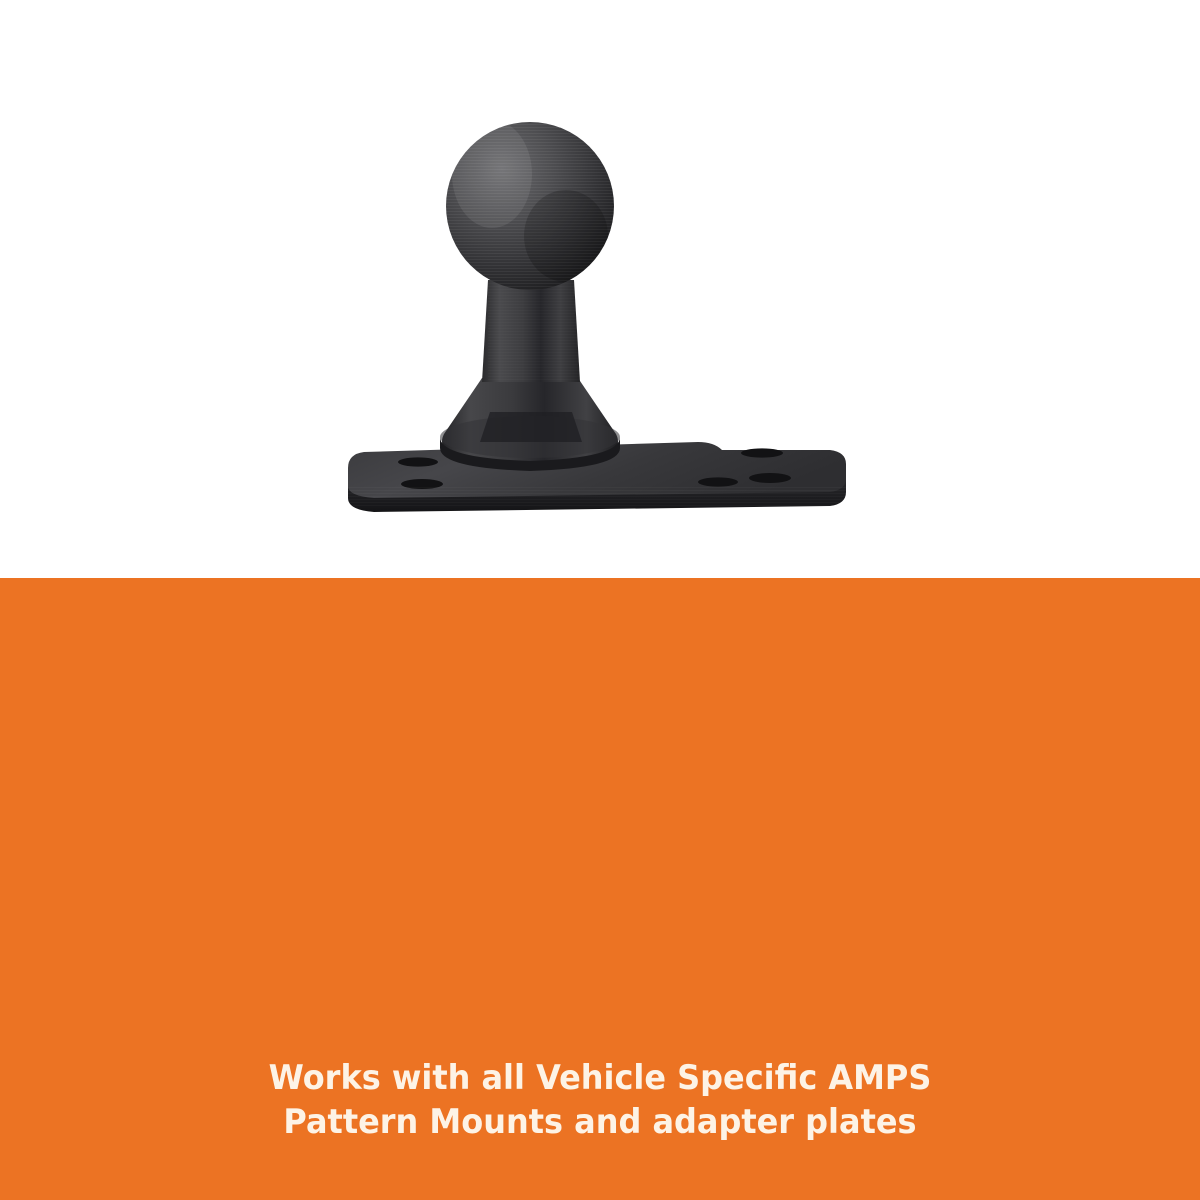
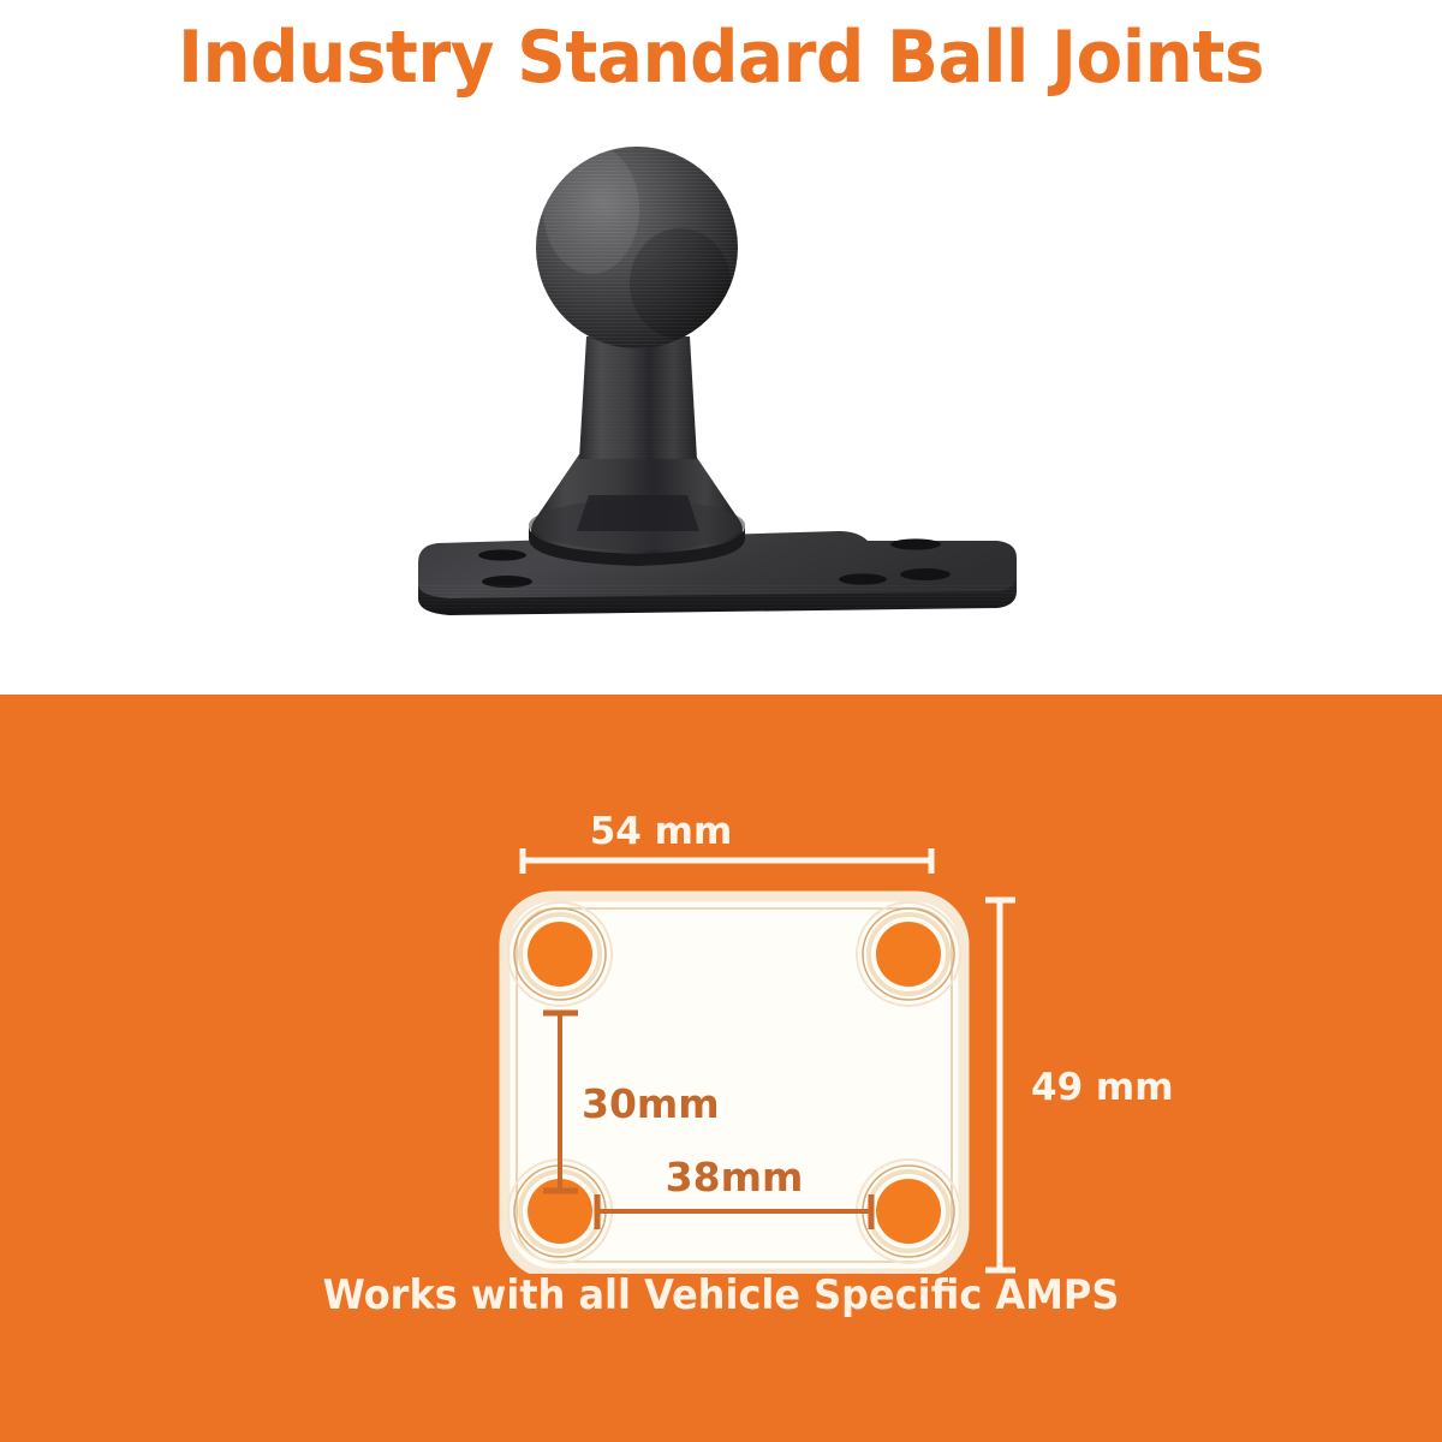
+ Industry Standard Ball Joints
+ 54 mm
+ 30mm
+ 38mm
+ 49 mm
  Works with all Vehicle Specific AMPS
- Pattern Mounts and adapter plates
